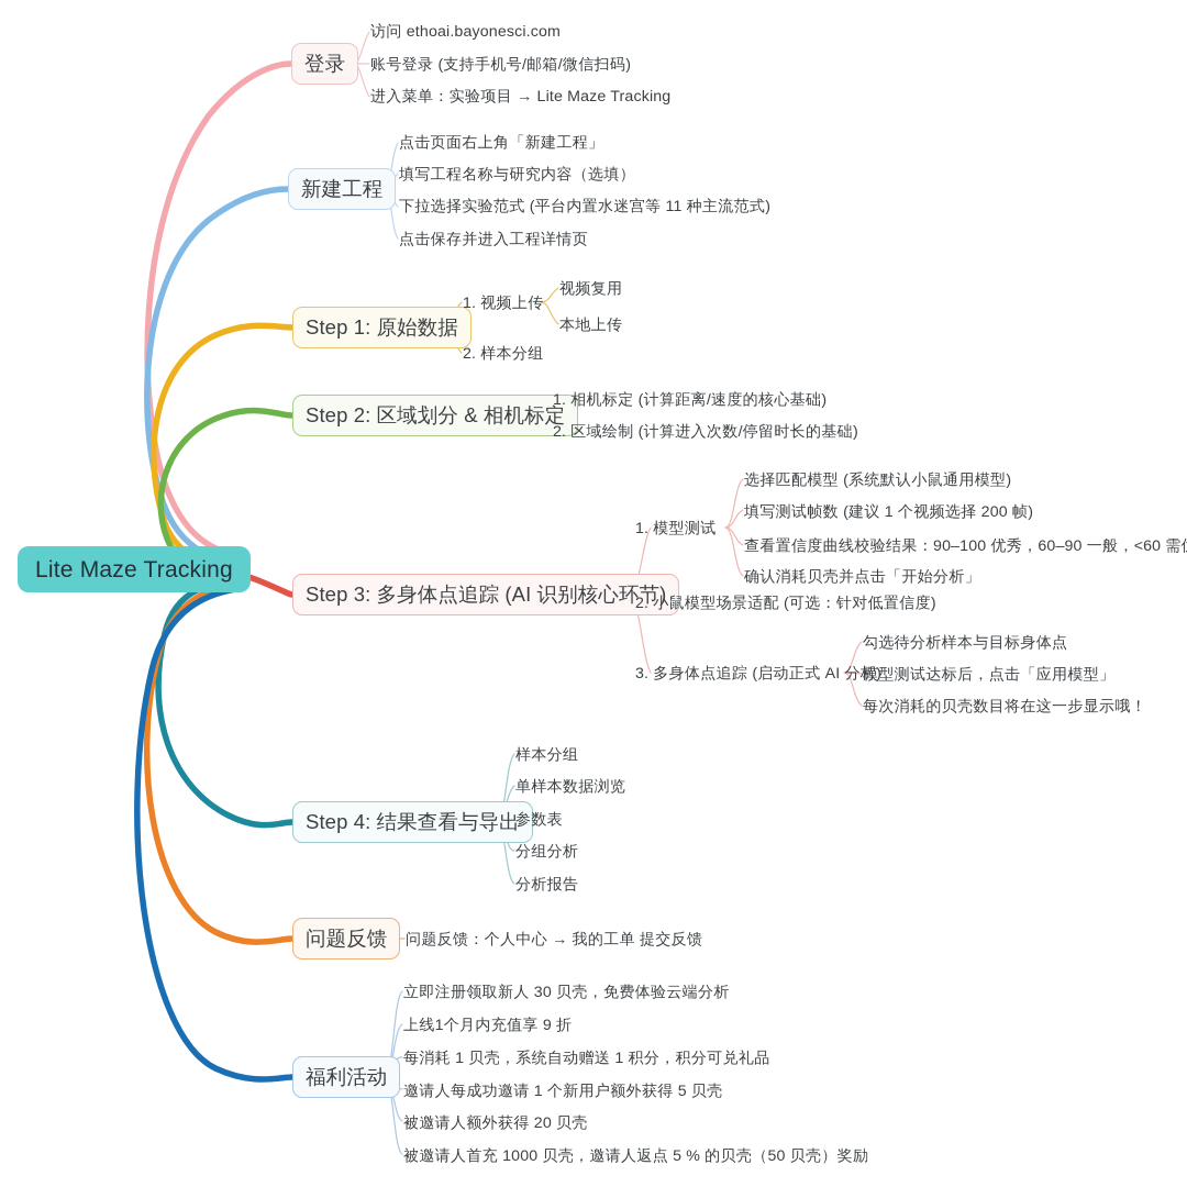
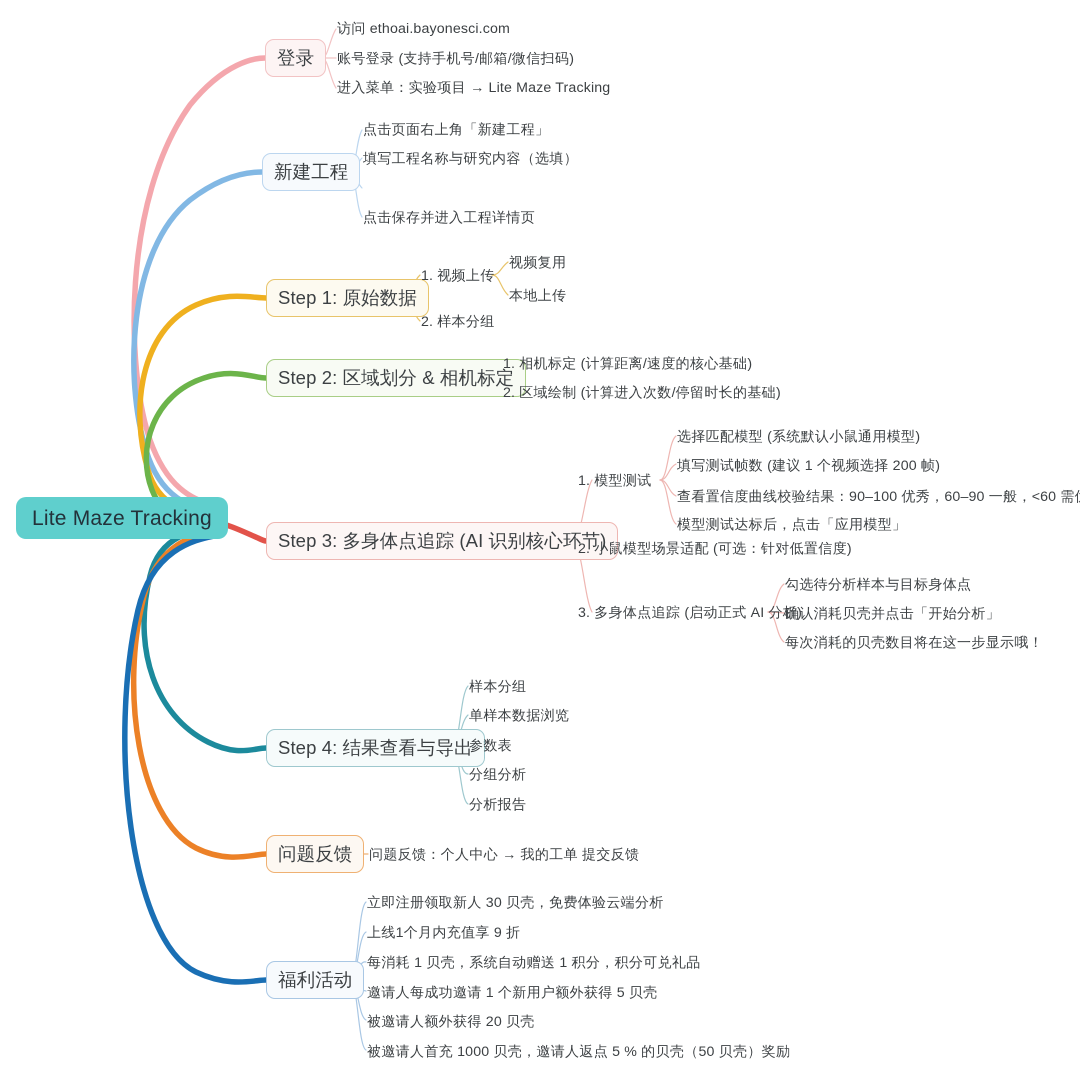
  Lite Maze Tracking
  登录
  新建工程
  Step 1: 原始数据
  Step 2: 区域划分 & 相机标定
  Step 3: 多身体点追踪 (AI 识别核心环节)
  Step 4: 结果查看与导出
  问题反馈
  福利活动
  访问 ethoai.bayonesci.com
  账号登录 (支持手机号/邮箱/微信扫码)
  进入菜单：实验项目 → Lite Maze Tracking
  点击页面右上角「新建工程」
  填写工程名称与研究内容（选填）
- 下拉选择实验范式 (平台内置水迷宫等 11 种主流范式)
  点击保存并进入工程详情页
  1. 视频上传
  视频复用
  本地上传
  2. 样本分组
  1. 相机标定 (计算距离/速度的核心基础)
  2. 区域绘制 (计算进入次数/停留时长的基础)
  1. 模型测试
  选择匹配模型 (系统默认小鼠通用模型)
  填写测试帧数 (建议 1 个视频选择 200 帧)
  查看置信度曲线校验结果：90–100 优秀，60–90 一般，<60 需
- 确认消耗贝壳并点击「开始分析」
+ 模型测试达标后，点击「应用模型」
  2. 小鼠模型场景适配 (可选：针对低置信度)
  3. 多身体点追踪 (启动正式 AI 分析)
  勾选待分析样本与目标身体点
- 模型测试达标后，点击「应用模型」
+ 确认消耗贝壳并点击「开始分析」
  每次消耗的贝壳数目将在这一步显示哦！
  样本分组
  单样本数据浏览
  参数表
  分组分析
  分析报告
  问题反馈：个人中心 → 我的工单 提交反馈
  立即注册领取新人 30 贝壳，免费体验云端分析
  上线1个月内充值享 9 折
  每消耗 1 贝壳，系统自动赠送 1 积分，积分可兑礼品
  邀请人每成功邀请 1 个新用户额外获得 5 贝壳
  被邀请人额外获得 20 贝壳
  被邀请人首充 1000 贝壳，邀请人返点 5 % 的贝壳（50 贝壳）奖励
